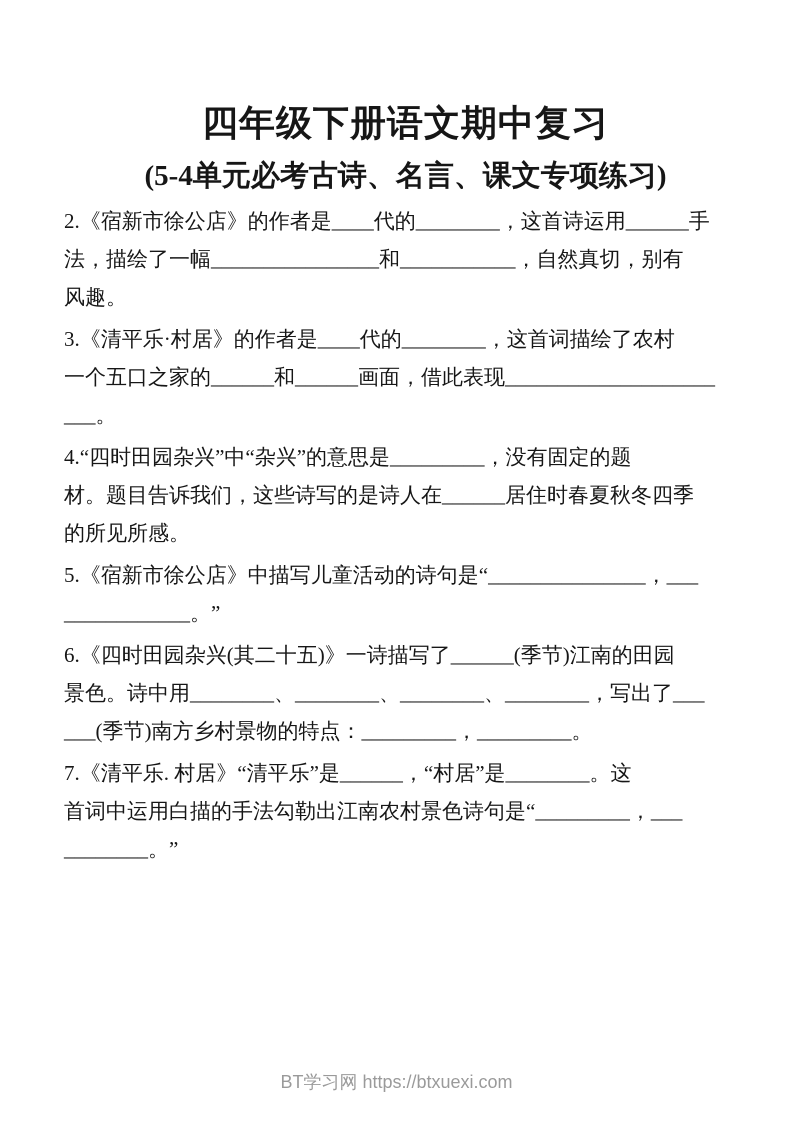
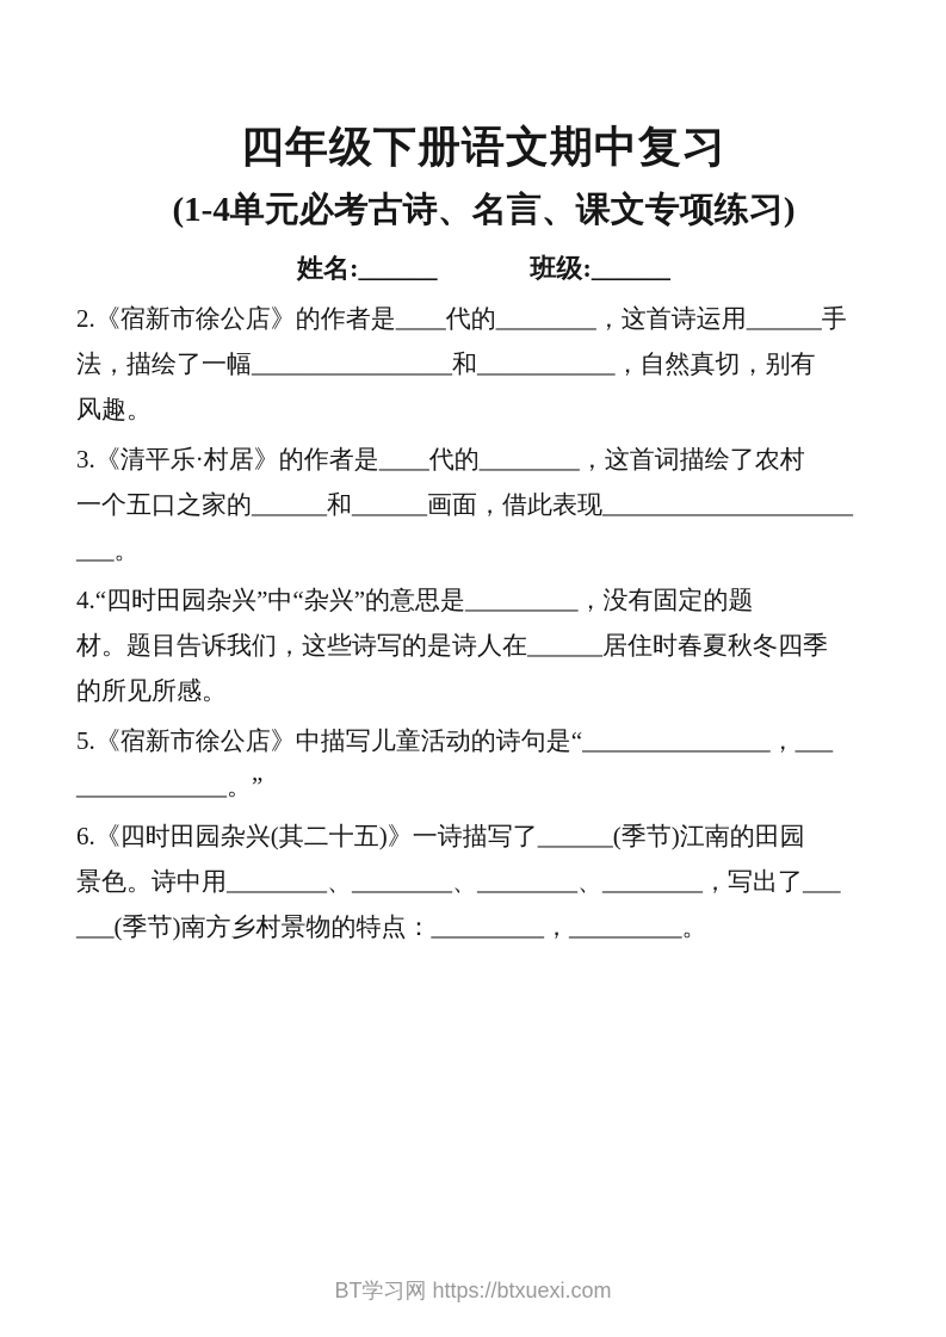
  四年级下册语文期中复习
- (5-4单元必考古诗、名言、课文专项练习)
+ (1-4单元必考古诗、名言、课文专项练习)
+ 姓名:______
+ 班级:______
  2.《宿新市徐公店》的作者是____代的________，这首诗运用______手
  法，描绘了一幅________________和___________，自然真切，别有
  风趣。
  3.《清平乐·村居》的作者是____代的________，这首词描绘了农村
  一个五口之家的______和______画面，借此表现____________________
  ___。
  4.“四时田园杂兴”中“杂兴”的意思是_________，没有固定的题
  材。题目告诉我们，这些诗写的是诗人在______居住时春夏秋冬四季
  的所见所感。
  5.《宿新市徐公店》中描写儿童活动的诗句是“_______________，___
  ____________。”
  6.《四时田园杂兴(其二十五)》一诗描写了______(季节)江南的田园
  景色。诗中用________、________、________、________，写出了___
  ___(季节)南方乡村景物的特点：_________，_________。
- 7.《清平乐. 村居》“清平乐”是______，“村居”是________。这
- 首词中运用白描的手法勾勒出江南农村景色诗句是“_________，___
- ________。”
  BT学习网 https://btxuexi.com
